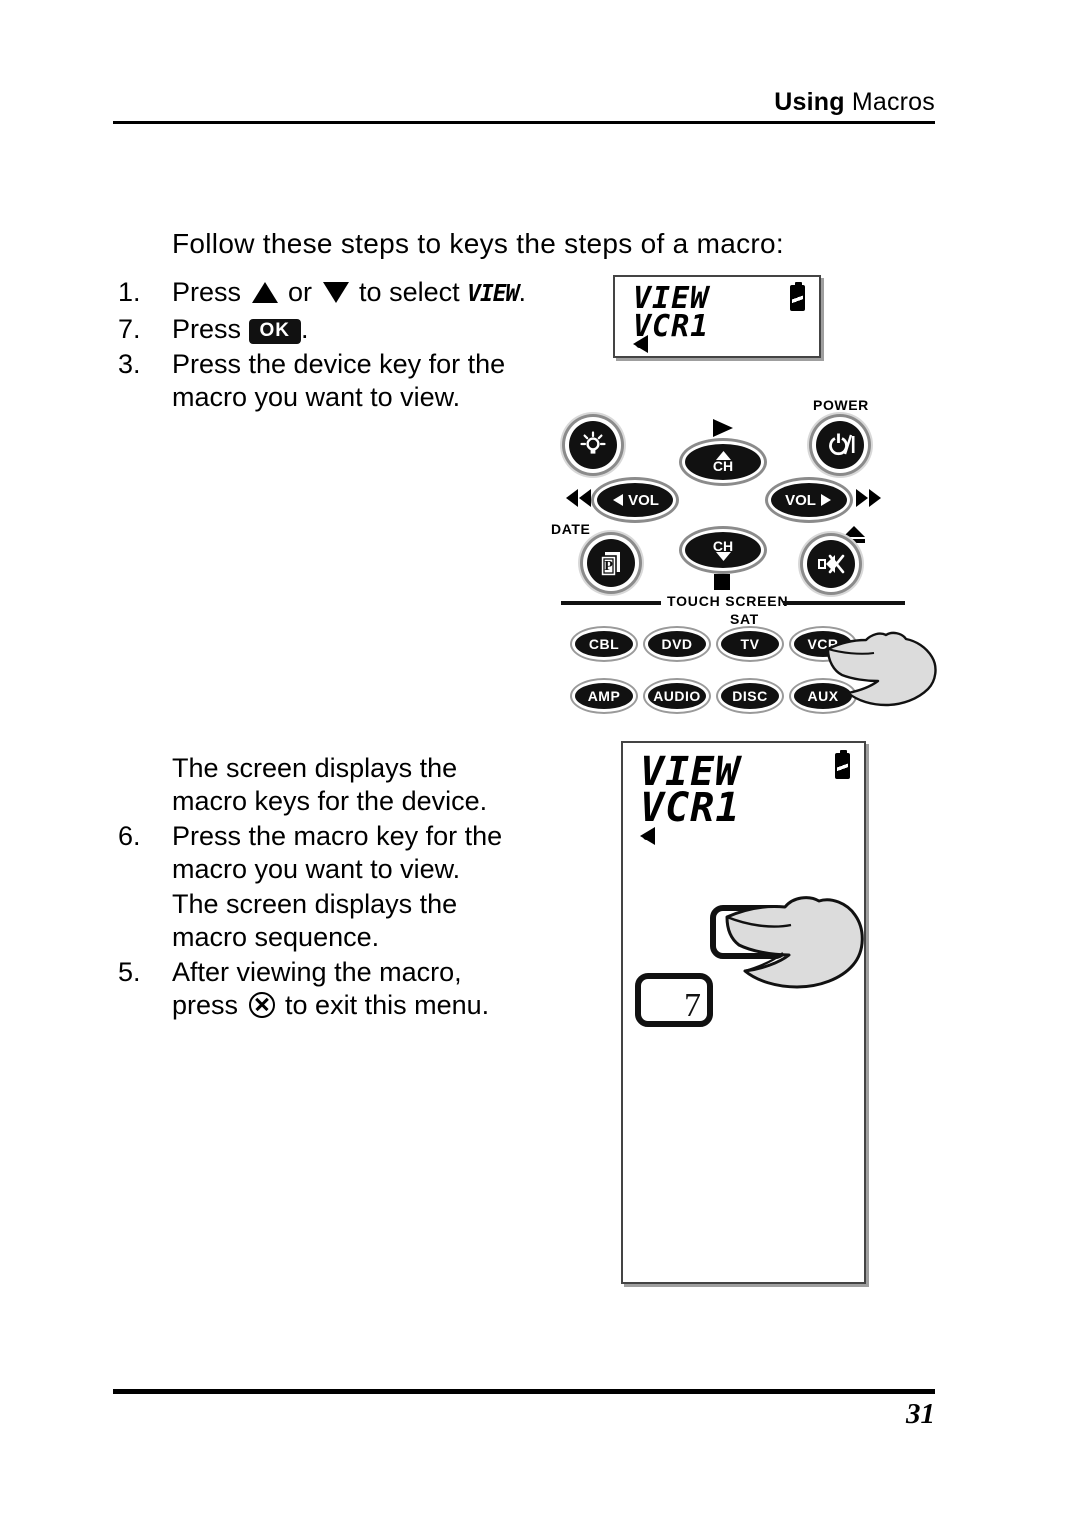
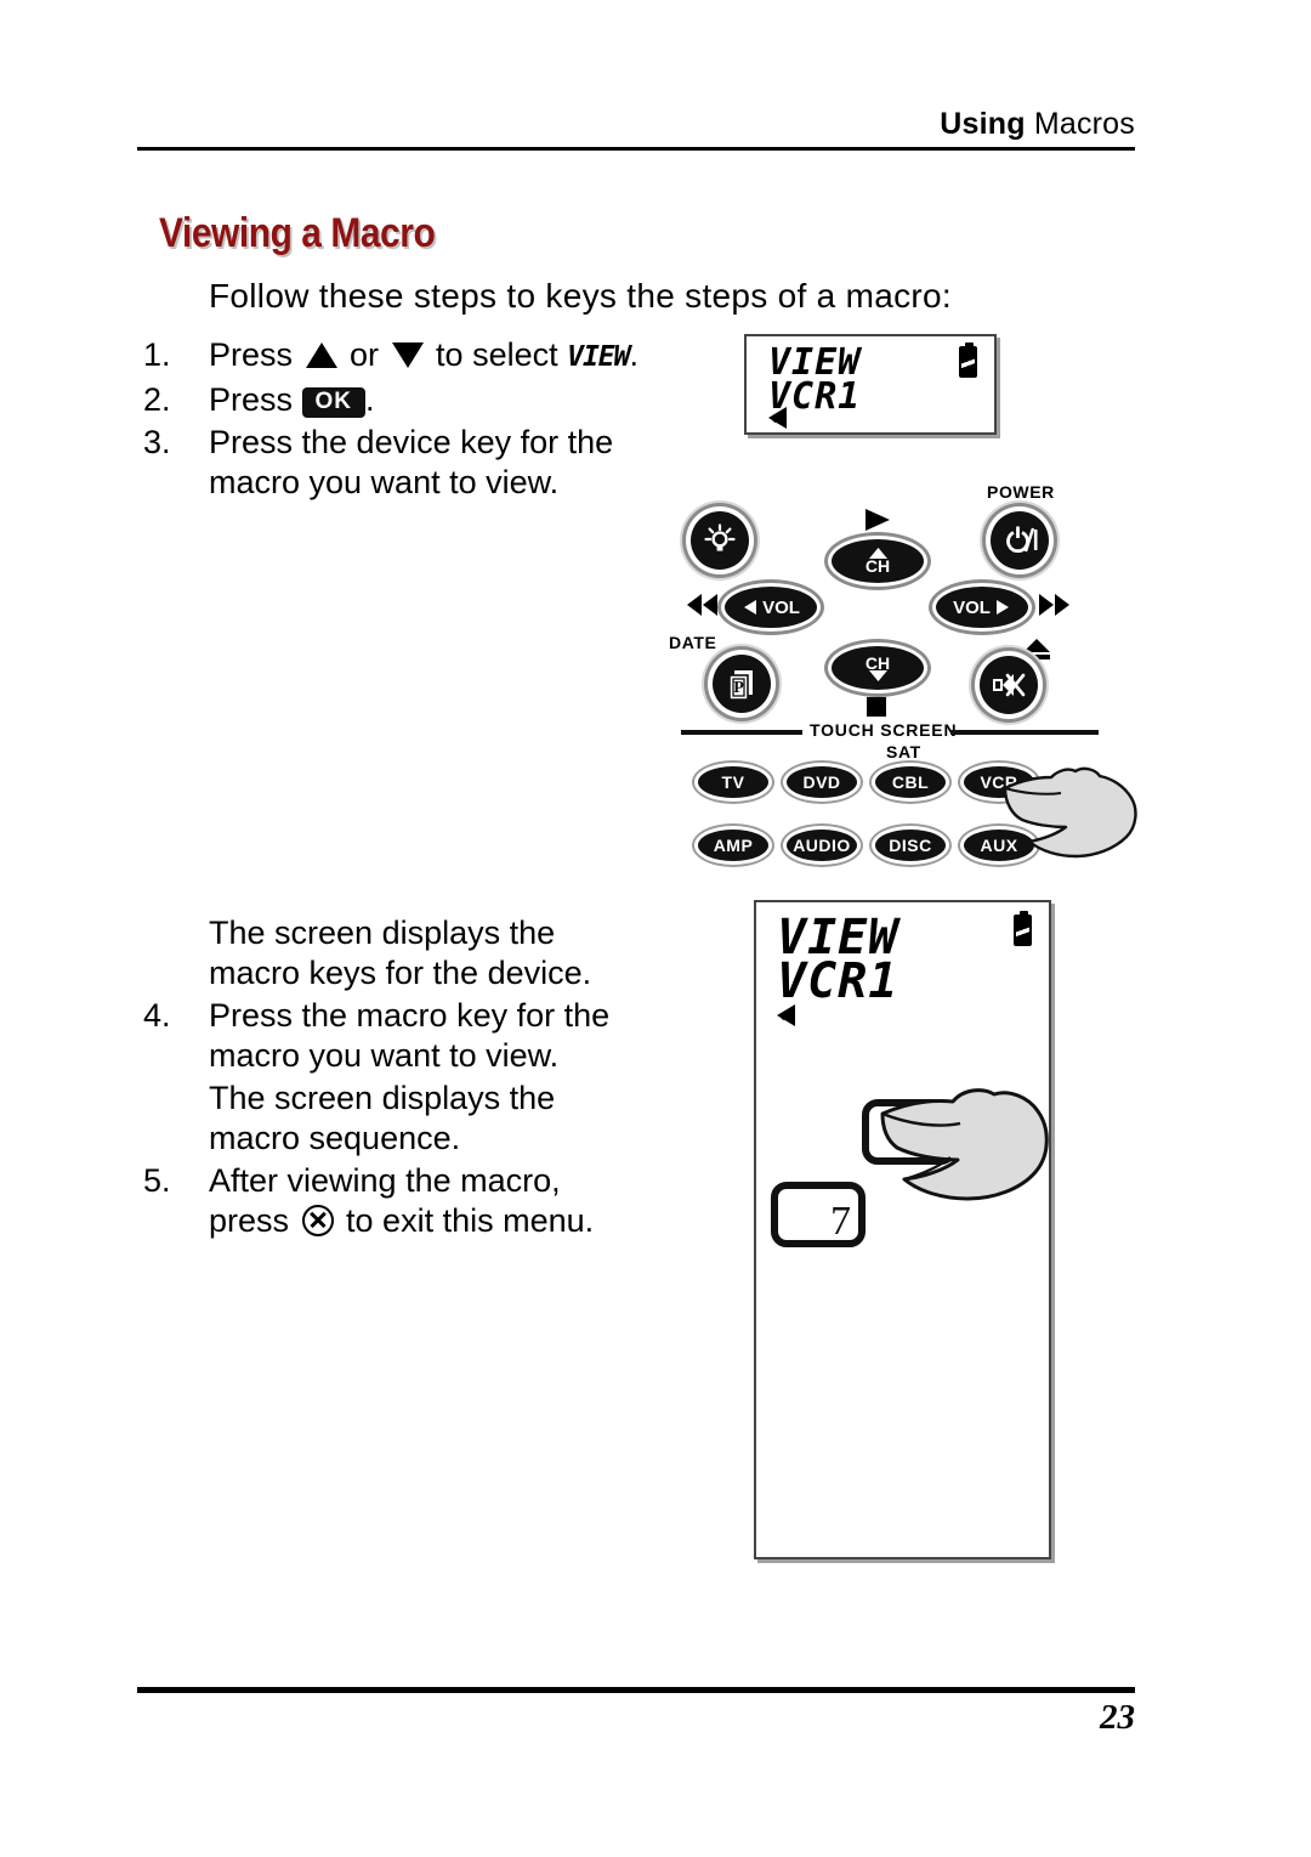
  Using Macros
+ Viewing a Macro
  Follow these steps to keys the steps of a macro:
  1.
  Press or to select VIEW.
- 7.
+ 2.
  Press OK .
  3.
  Press the device key for the
  macro you want to view.
  VIEW
  VCR1
  POWER
  CH
  VOL
  VOL
  DATE
  P
  CH
  TOUCH SCREE
  SAT
- CBL
+ TV
  DVD
- TV
+ CBL
  VCR
  AMP
  AUDIO
  DISC
  AUX
  The screen displays the
  macro keys for the device.
- 6.
+ 4.
  Press the macro key for the
  macro you want to view.
  The screen displays the
  macro sequence.
  5.
  After viewing the macro,
  press to exit this menu.
  VIEW
  VCR1
  7
- 31
+ 23
